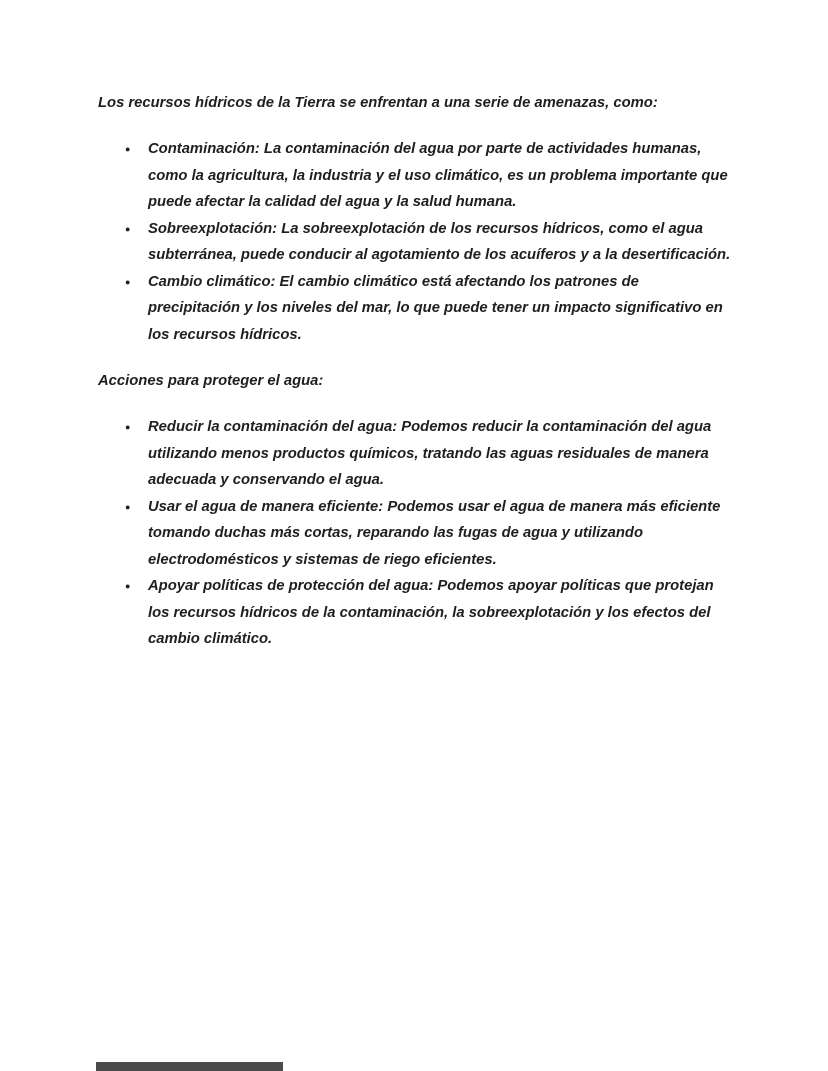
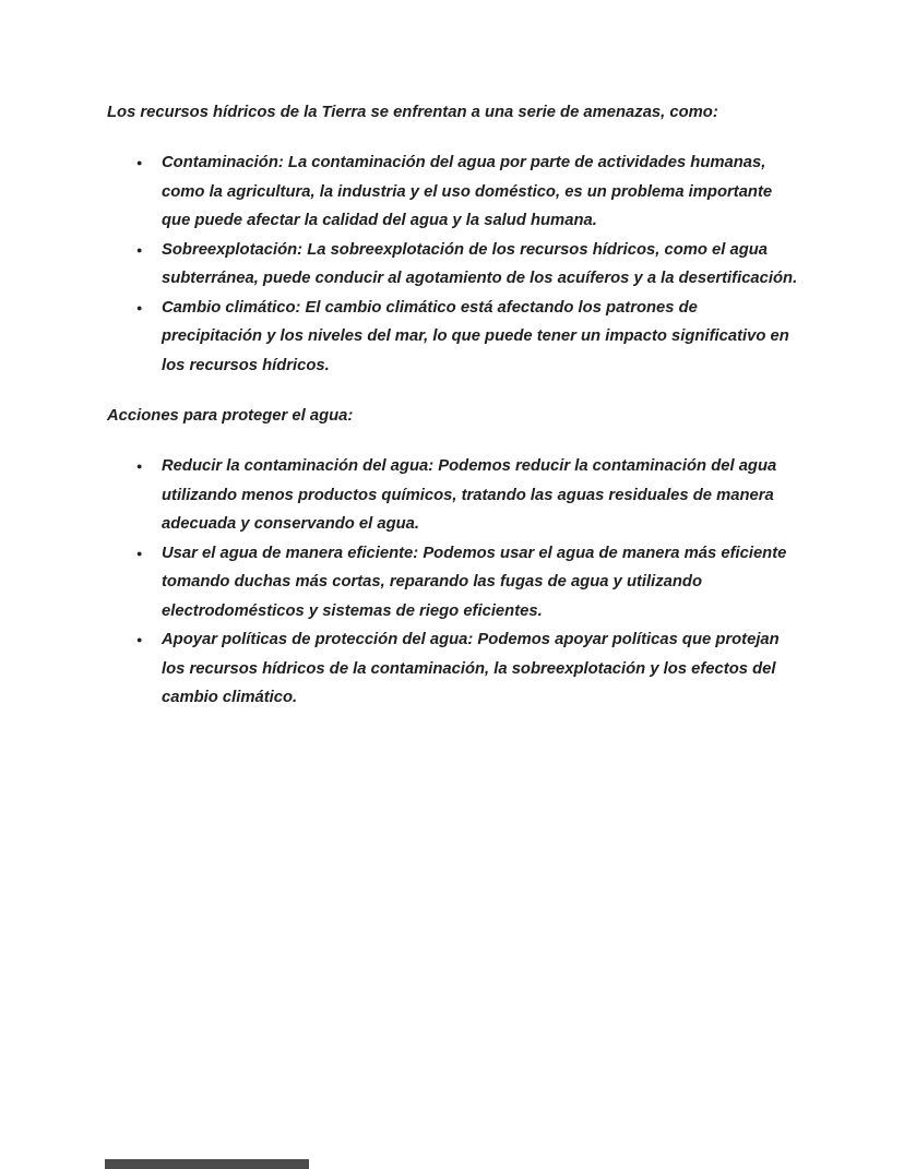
  Los recursos hídricos de la Tierra se enfrentan a una serie de amenazas, como:
  ●
- Contaminación: La contaminación del agua por parte de actividades humanas, como la agricultura, la industria y el uso climático, es un problema importante que puede afectar la calidad del agua y la salud humana.
+ Contaminación: La contaminación del agua por parte de actividades humanas, como la agricultura, la industria y el uso doméstico, es un problema importante que puede afectar la calidad del agua y la salud humana.
  ●
  Sobreexplotación: La sobreexplotación de los recursos hídricos, como el agua subterránea, puede conducir al agotamiento de los acuíferos y a la desertificación.
  ●
  Cambio climático: El cambio climático está afectando los patrones de precipitación y los niveles del mar, lo que puede tener un impacto significativo en los recursos hídricos.
  Acciones para proteger el agua:
  ●
  Reducir la contaminación del agua: Podemos reducir la contaminación del agua utilizando menos productos químicos, tratando las aguas residuales de manera adecuada y conservando el agua.
  ●
  Usar el agua de manera eficiente: Podemos usar el agua de manera más eficiente tomando duchas más cortas, reparando las fugas de agua y utilizando electrodomésticos y sistemas de riego eficientes.
  ●
  Apoyar políticas de protección del agua: Podemos apoyar políticas que protejan los recursos hídricos de la contaminación, la sobreexplotación y los efectos del cambio climático.
